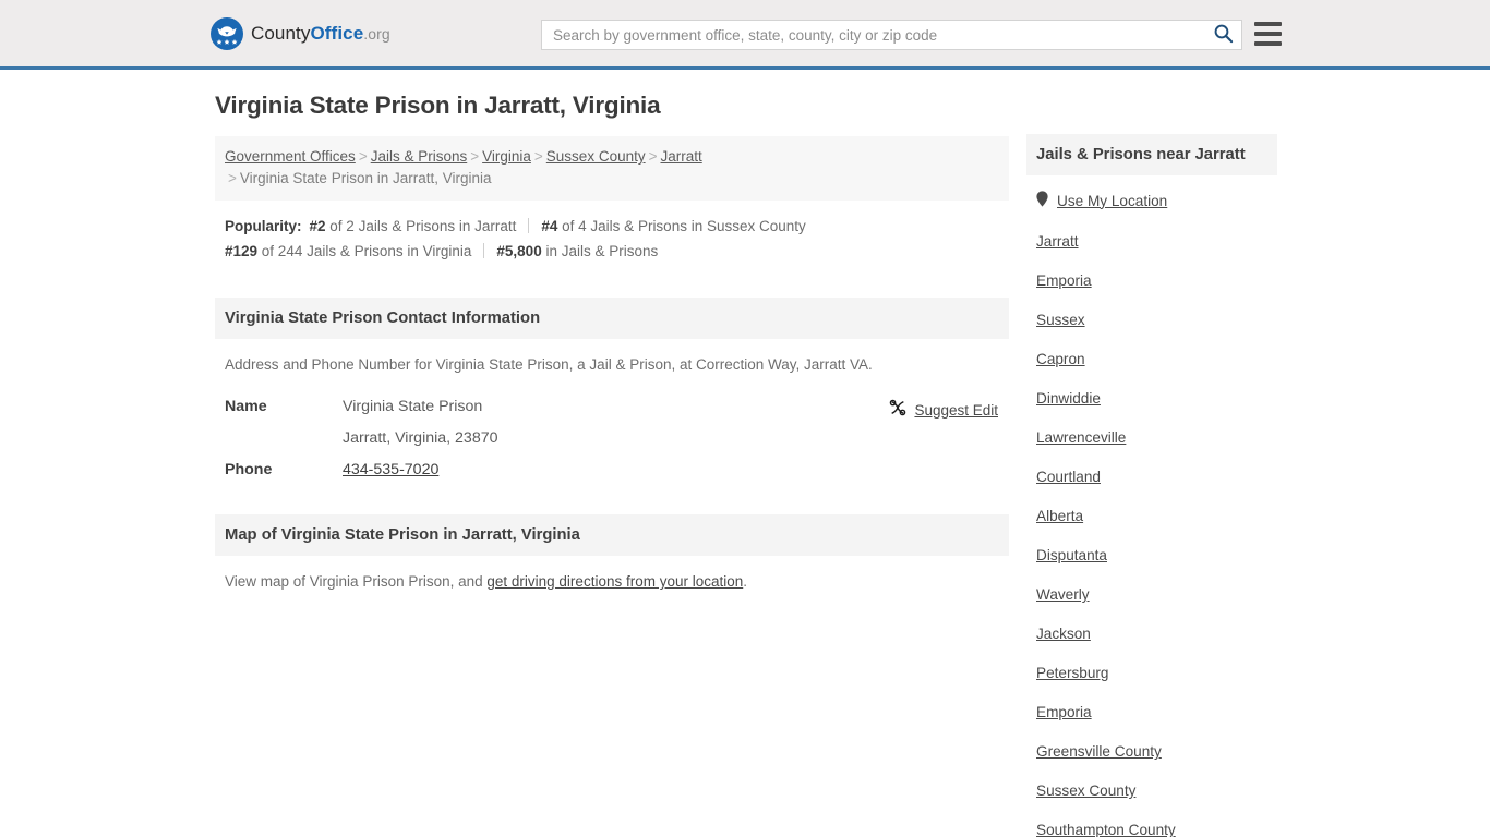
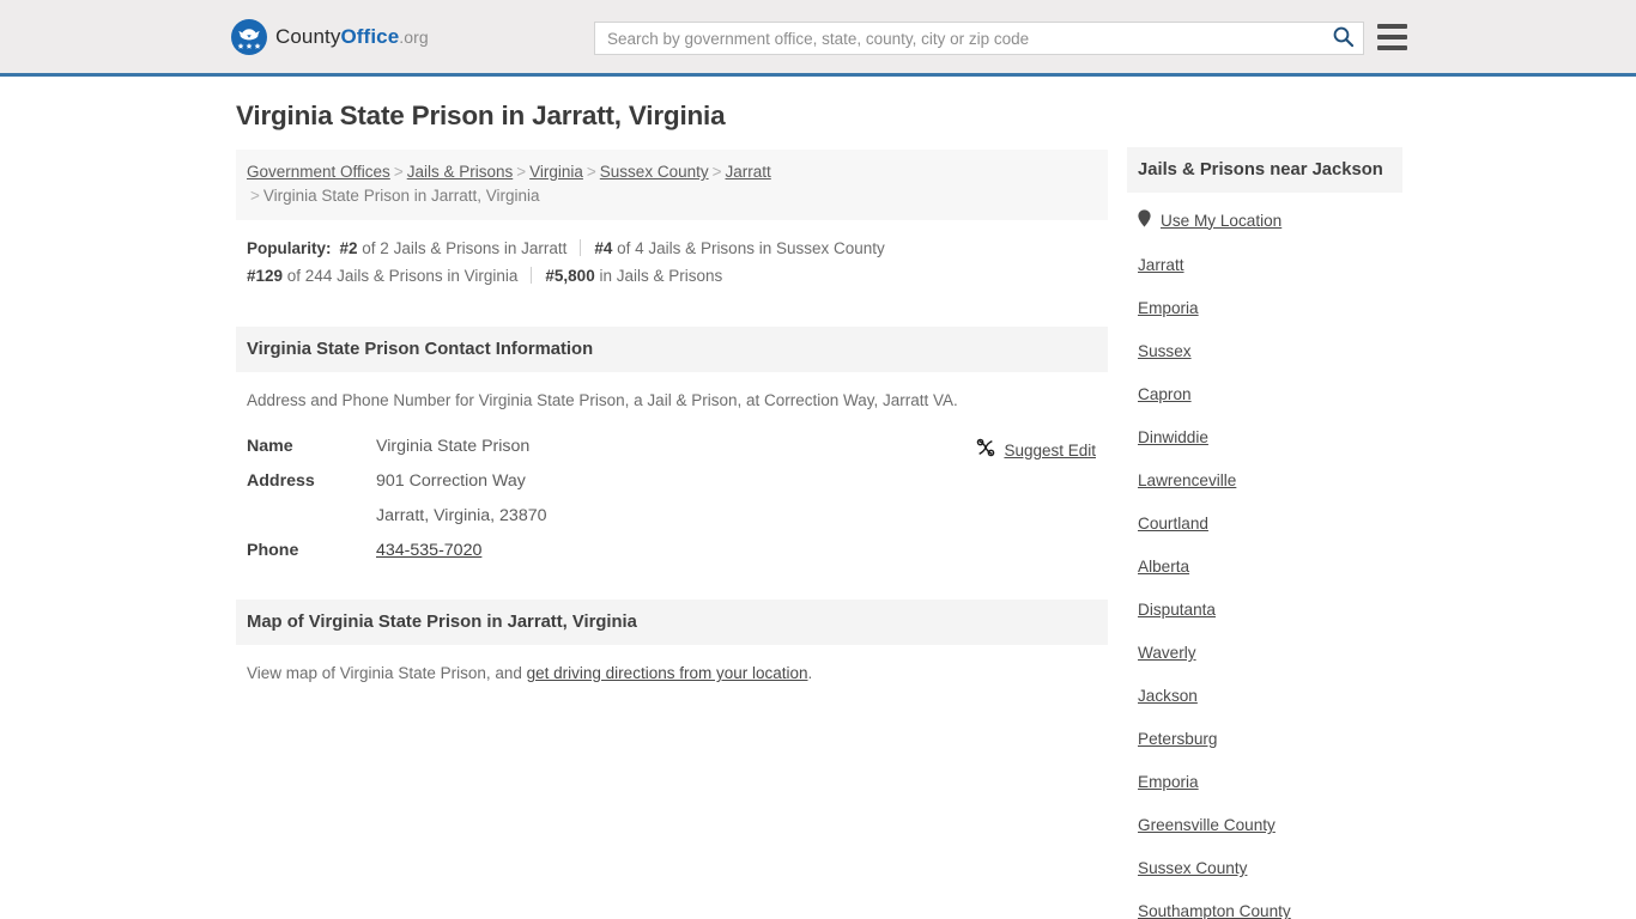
  CountyOffice.org
  Search by government office, state, county, city or zip code
  Virginia State Prison in Jarratt, Virginia
  Government Offices > Jails & Prisons > Virginia > Sussex County > Jarratt
  > Virginia State Prison in Jarratt, Virginia
  Popularity: #2 of 2 Jails & Prisons in Jarratt #4 of 4 Jails & Prisons in Sussex County
  #129 of 244 Jails & Prisons in Virginia #5,800 in Jails & Prisons
  Virginia State Prison Contact Information
  Address and Phone Number for Virginia State Prison, a Jail & Prison, at Correction Way, Jarratt VA.
  Suggest Edit
  Name
  Virginia State Prison
+ Address
+ 901 Correction Way
  Jarratt, Virginia, 23870
  Phone
  434-535-7020
  Map of Virginia State Prison in Jarratt, Virginia
- View map of Virginia Prison Prison, and get driving directions from your location.
+ View map of Virginia State Prison, and get driving directions from your location.
- Jails & Prisons near Jarratt
+ Jails & Prisons near Jackson
  Use My Location
  Jarratt
  Emporia
  Sussex
  Capron
  Dinwiddie
  Lawrenceville
  Courtland
  Alberta
  Disputanta
  Waverly
  Jackson
  Petersburg
  Emporia
  Greensville County
  Sussex County
  Southampton County
